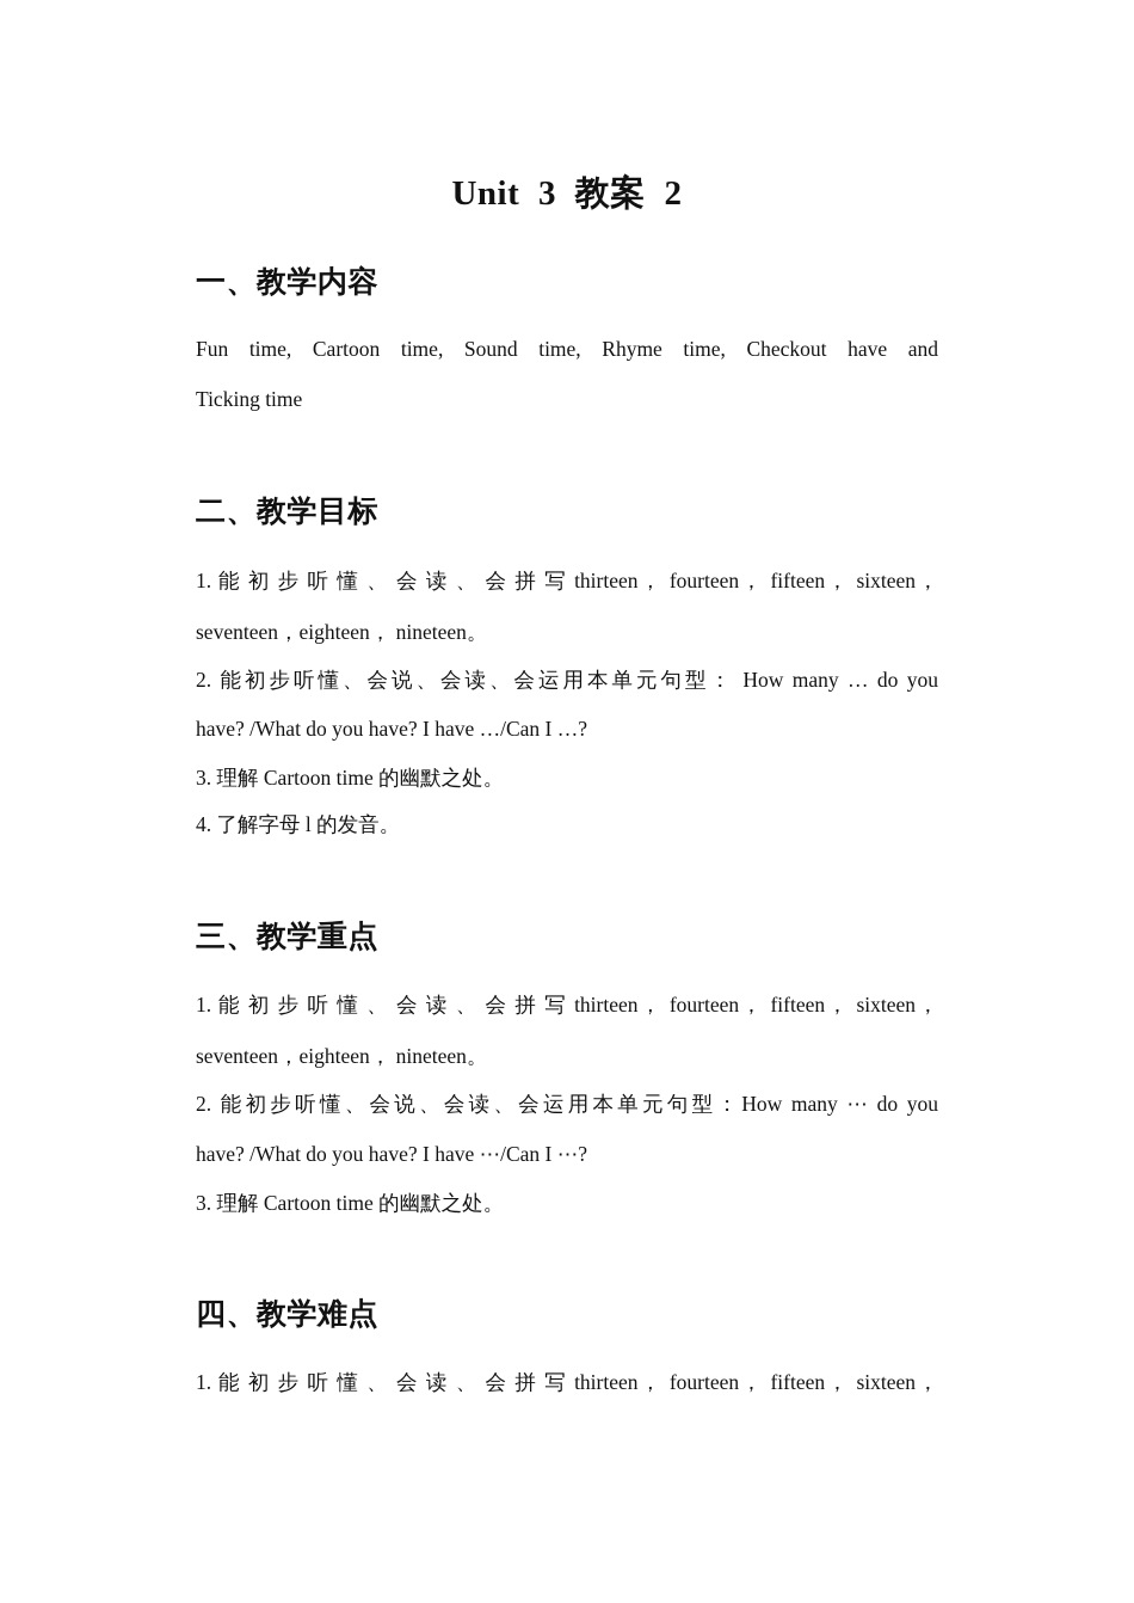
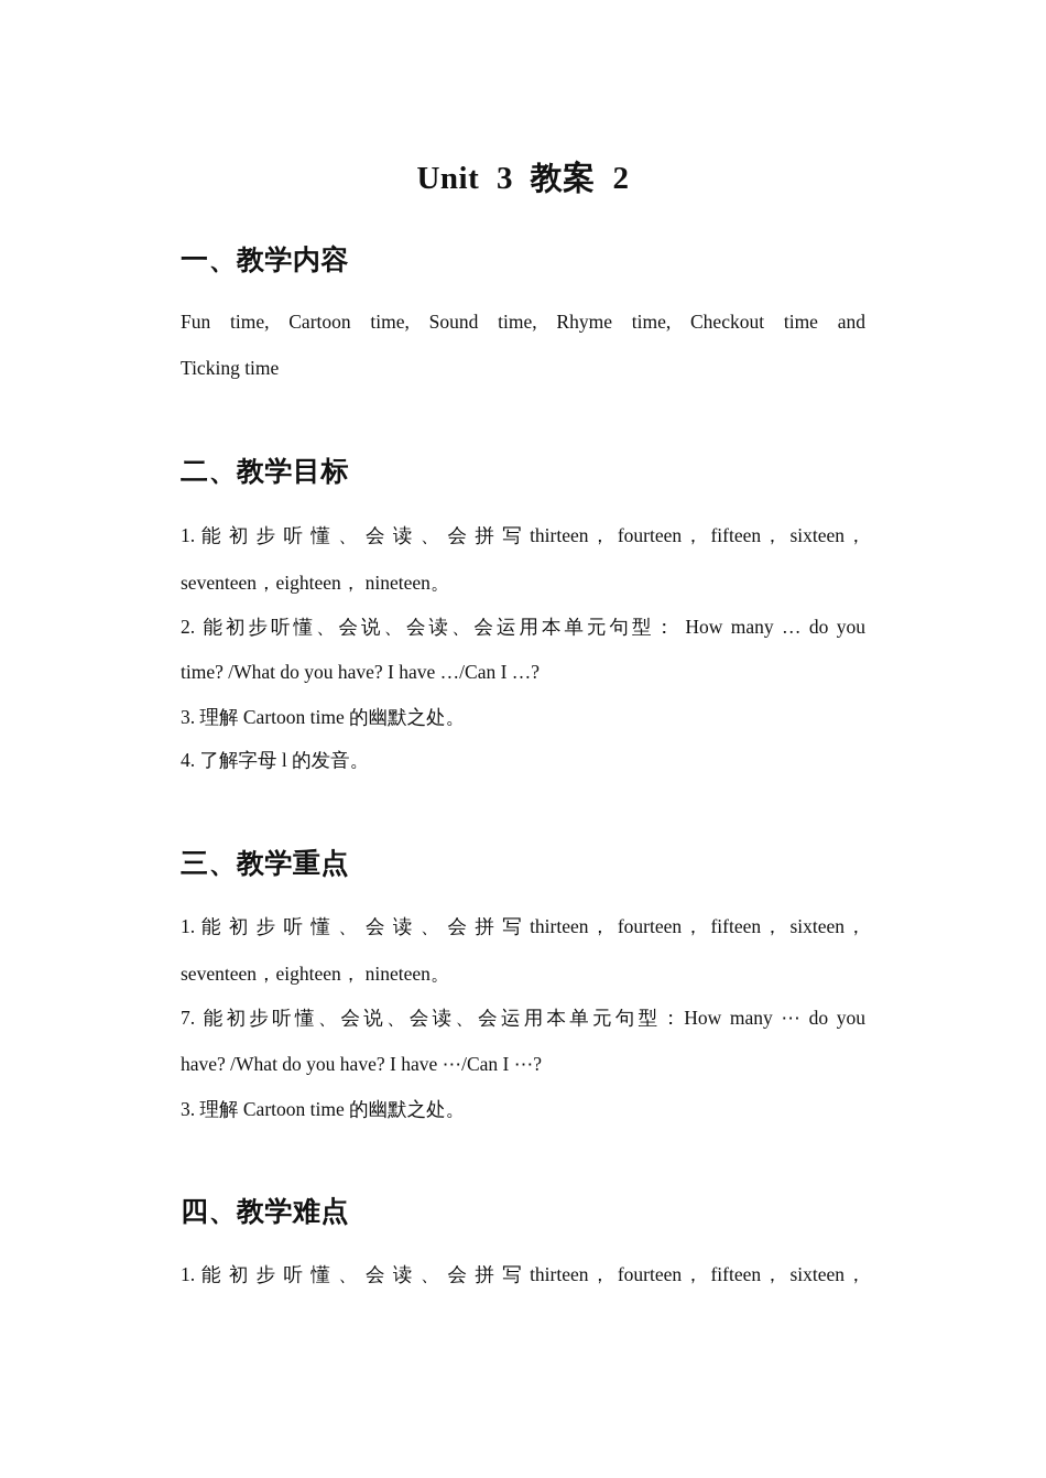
  Unit 3 教案 2
  一、教学内容
- Fun time, Cartoon time, Sound time, Rhyme time, Checkout have and
+ Fun time, Cartoon time, Sound time, Rhyme time, Checkout time and
  Ticking time
  二、教学目标
  1. 能 初 步 听 懂 、 会 读 、 会 拼 写 thirteen， fourteen， fifteen， sixteen，
  seventeen，eighteen， nineteen。
  2. 能初步听懂、会说、会读、会运用本单元句型： How many … do you
- have? /What do you have? I have …/Can I …?
+ time? /What do you have? I have …/Can I …?
  3. 理解 Cartoon time 的幽默之处。
  4. 了解字母 l 的发音。
  三、教学重点
  1. 能 初 步 听 懂 、 会 读 、 会 拼 写 thirteen， fourteen， fifteen， sixteen，
  seventeen，eighteen， nineteen。
- 2. 能初步听懂、会说、会读、会运用本单元句型：How many ⋯ do you
+ 7. 能初步听懂、会说、会读、会运用本单元句型：How many ⋯ do you
  have? /What do you have? I have ⋯/Can I ⋯?
  3. 理解 Cartoon time 的幽默之处。
  四、教学难点
  1. 能 初 步 听 懂 、 会 读 、 会 拼 写 thirteen， fourteen， fifteen， sixteen，
